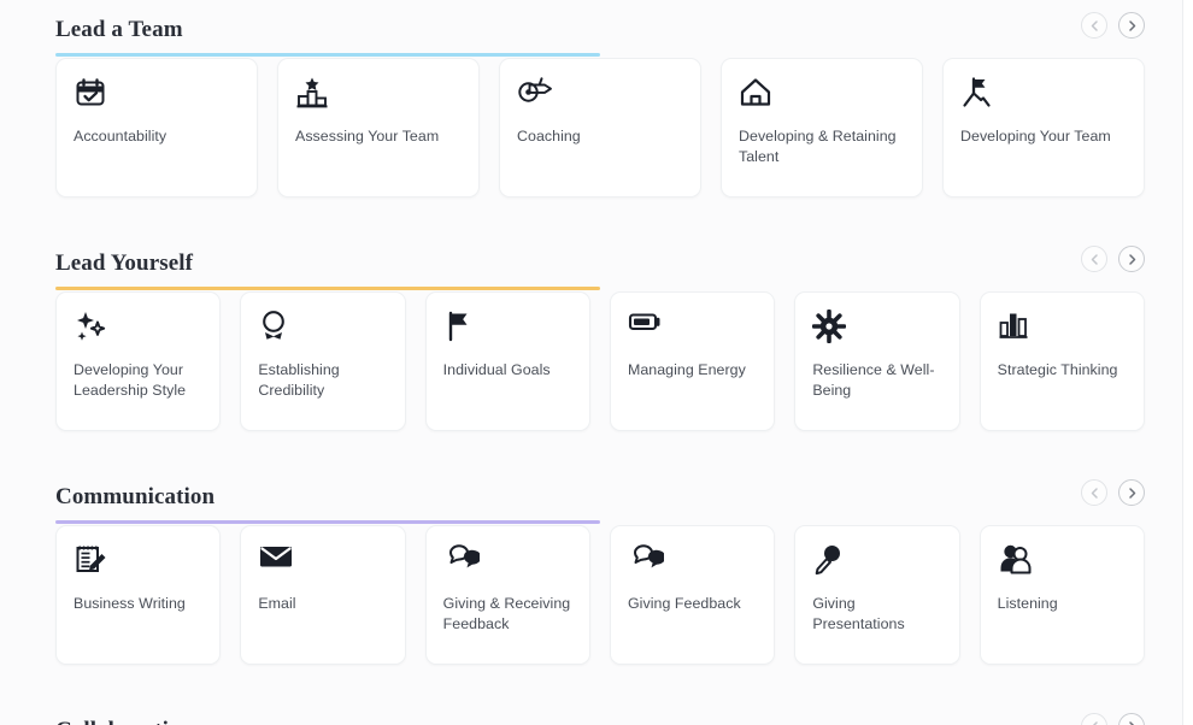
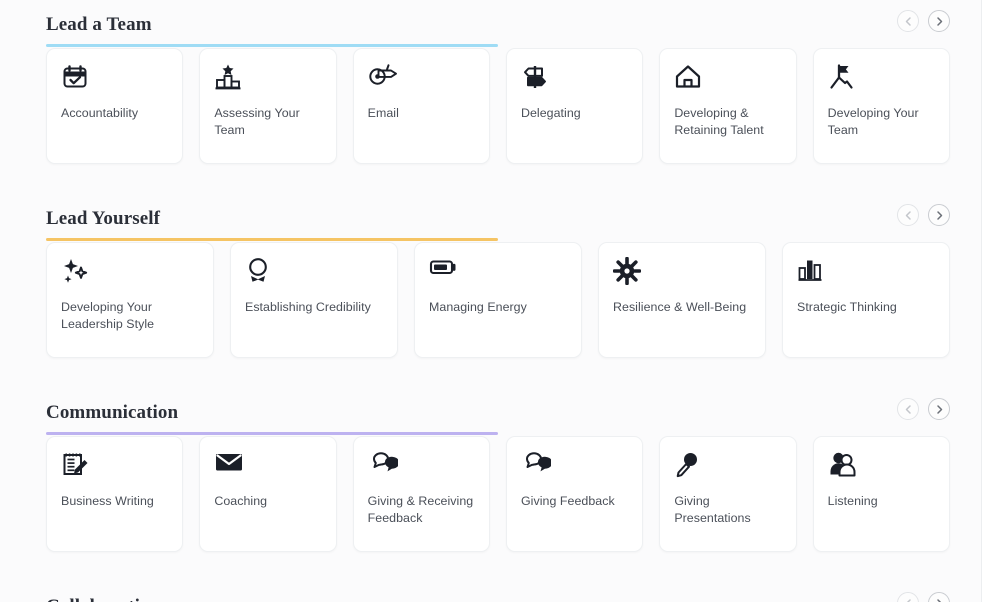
  Lead a Team
  Accountability
  Assessing Your Team
- Coaching
+ Email
+ Delegating
  Developing & Retaining Talent
  Developing Your Team
  Lead Yourself
  Developing Your Leadership Style
  Establishing Credibility
- Individual Goals
  Managing Energy
  Resilience & Well-Being
  Strategic Thinking
  Communication
  Business Writing
- Email
+ Coaching
  Giving & Receiving Feedback
  Giving Feedback
  Giving Presentations
  Listening
